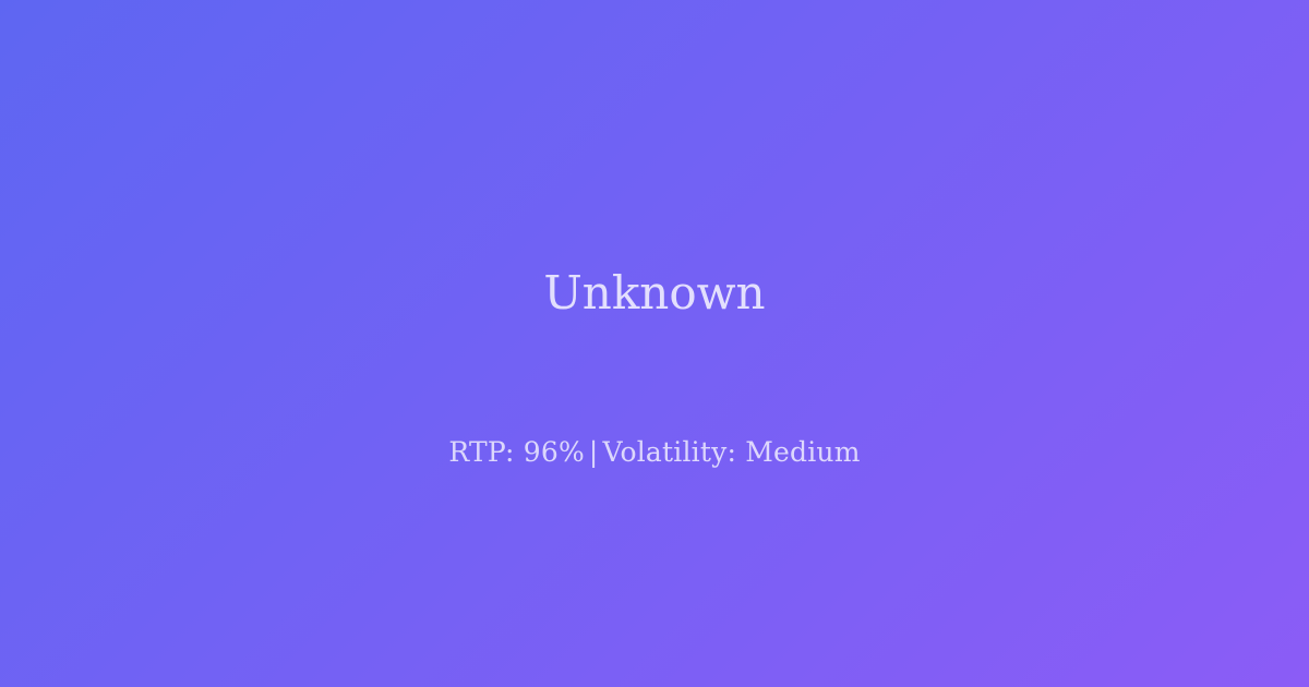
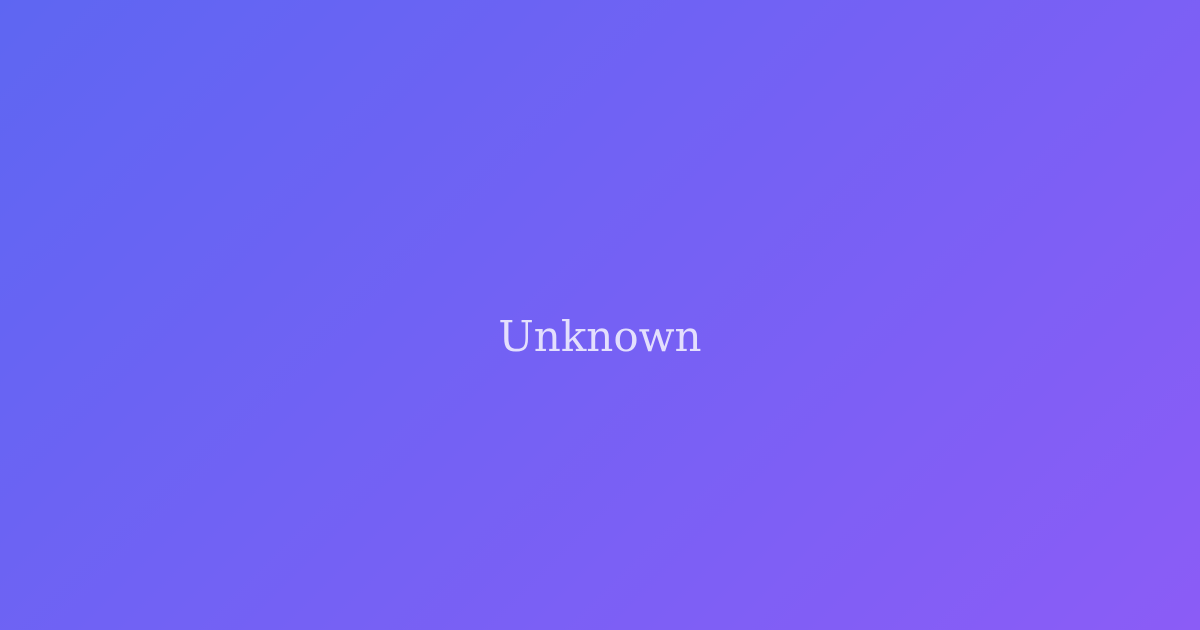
  Unknown
- RTP: 96% | Volatility: Medium
